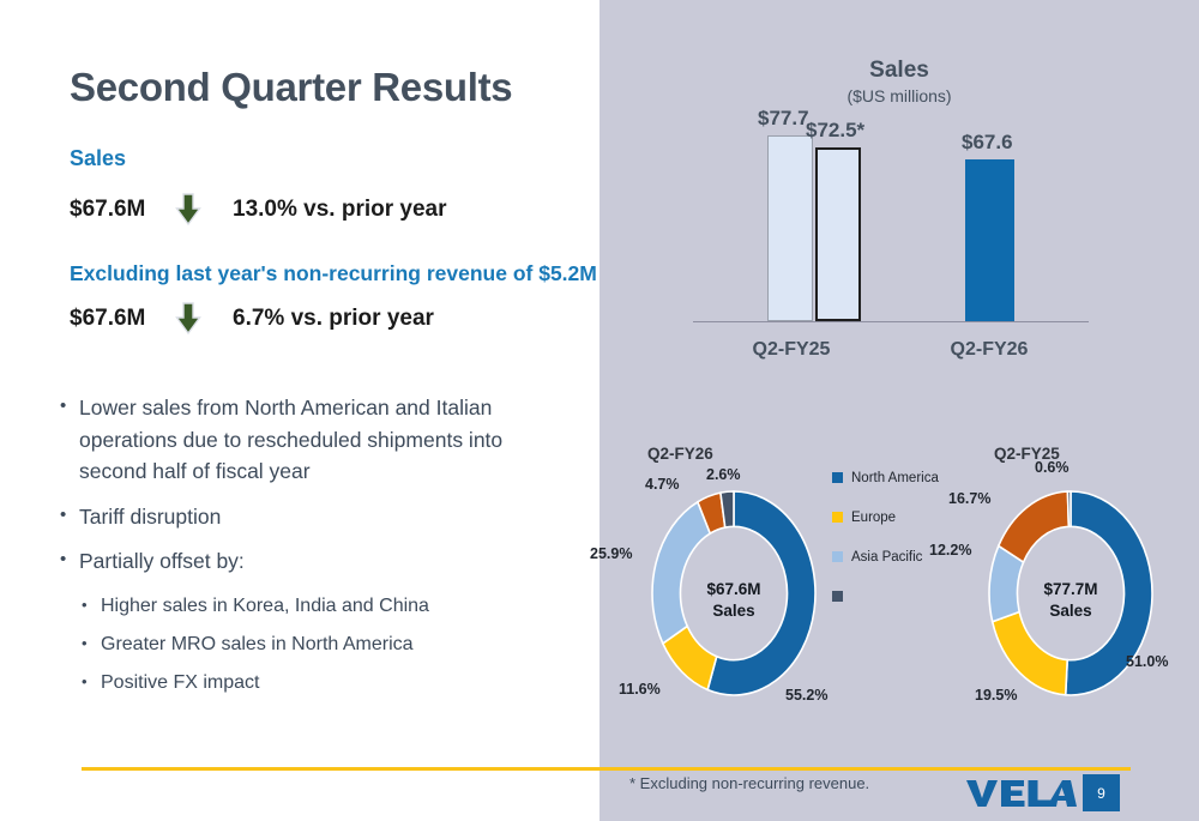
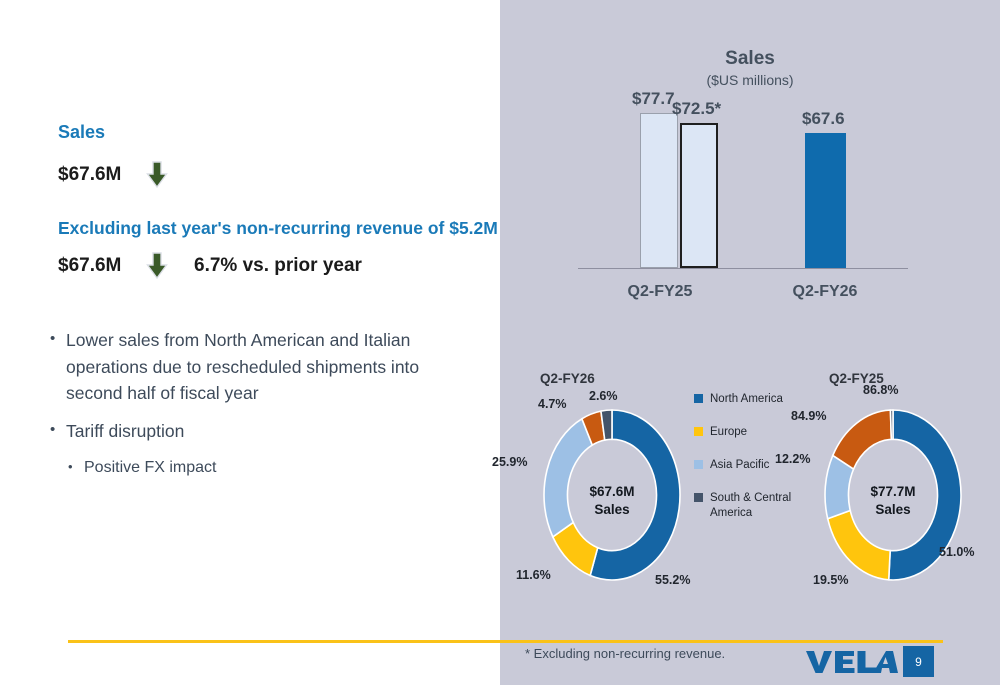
- Second Quarter Results
  Sales
  $67.6M
- 13.0% vs. prior year
  Excluding last year's non-recurring revenue of $5.2M
  $67.6M
  6.7% vs. prior year
  Lower sales from North American and Italian operations due to rescheduled shipments into second half of fiscal year
  Tariff disruption
- Partially offset by:
- Higher sales in Korea, India and China
- Greater MRO sales in North America
  Positive FX impact
  Sales
  ($US millions)
  $77.7
  $72.5*
  $67.6
  Q2-FY25
  Q2-FY26
  Q2-FY26
  $67.6M
  Sales
  55.2%
  11.6%
  25.9%
  4.7%
  2.6%
  North America
  Europe
  Asia Pacific
+ South & Central America
  Q2-FY25
  $77.7M
  Sales
  51.0%
  19.5%
  12.2%
- 16.7%
+ 84.9%
- 0.6%
+ 86.8%
  * Excluding non-recurring revenue.
  9
